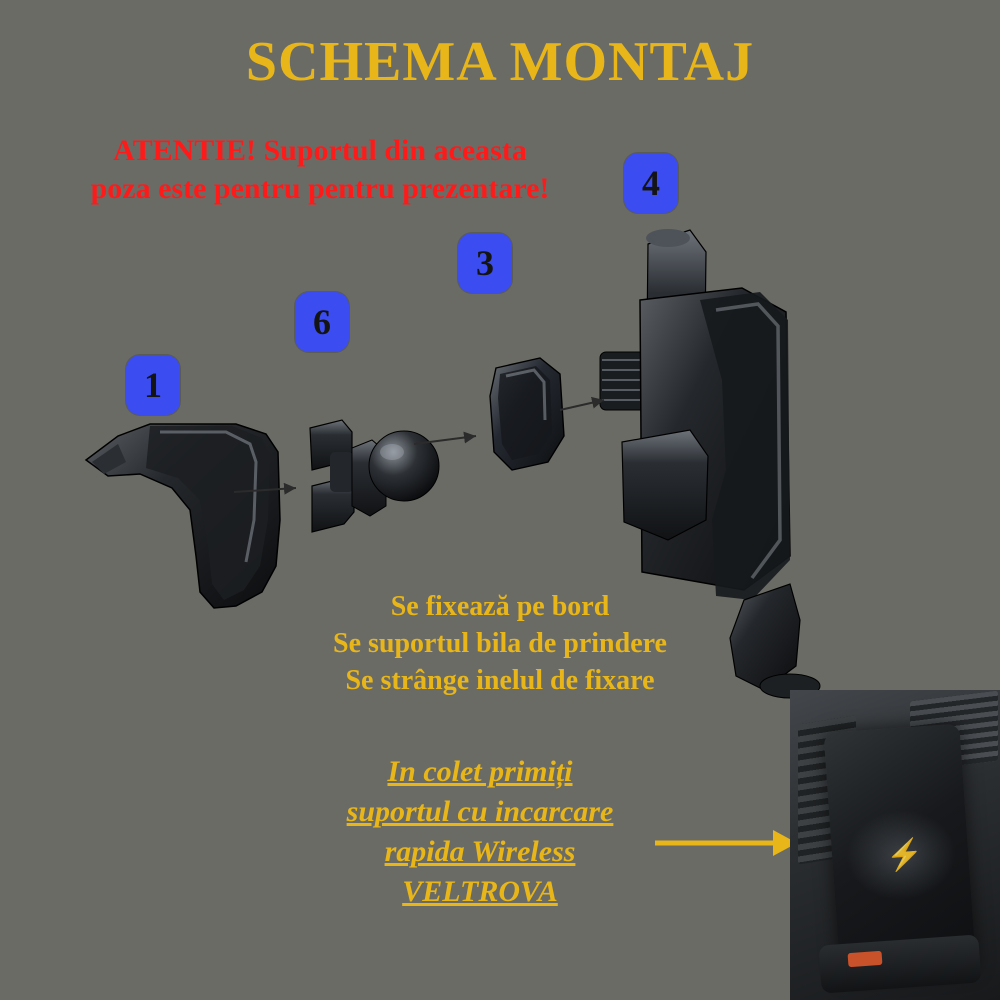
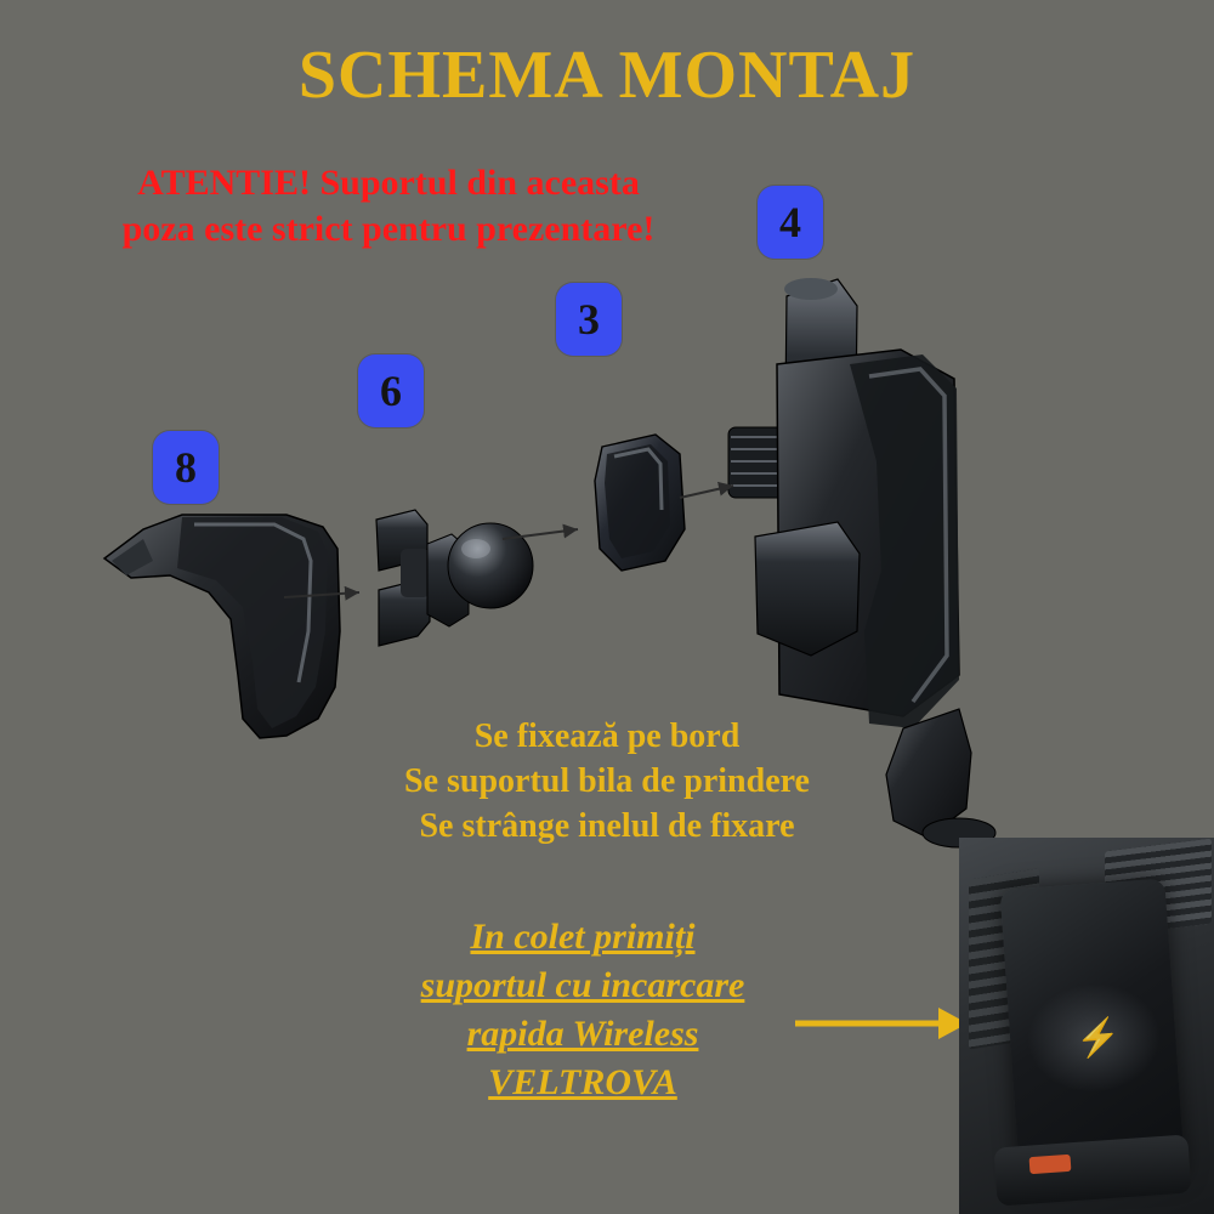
  SCHEMA MONTAJ
  ATENTIE! Suportul din aceasta
- poza este pentru pentru prezentare!
+ poza este strict pentru prezentare!
- 1
+ 8
  6
  3
  4
  Se fixează pe bord
  Se suportul bila de prindere
  Se strânge inelul de fixare
  In colet primiți
  suportul cu incarcare
  rapida Wireless
  VELTROVA
